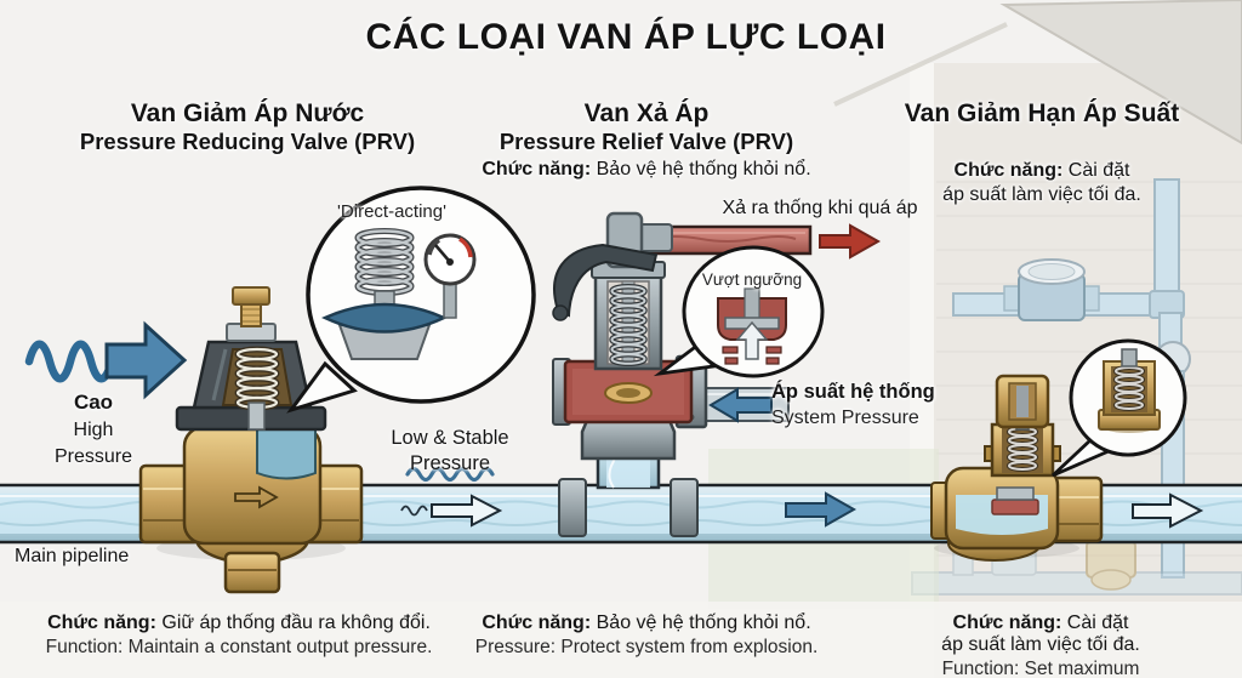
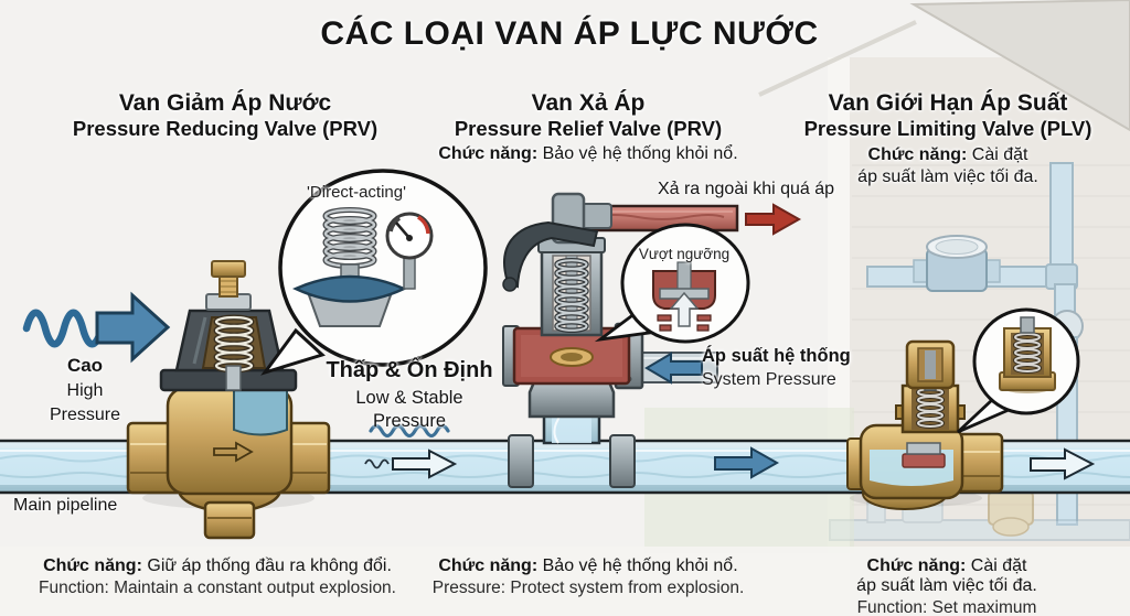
- CÁC LOẠI VAN ÁP LỰC LOẠI
+ CÁC LOẠI VAN ÁP LỰC NƯỚC
  Van Giảm Áp Nước
  Pressure Reducing Valve (PRV)
  Van Xả Áp
  Pressure Relief Valve (PRV)
  Chức năng: Bảo vệ hệ thống khỏi nổ.
- Van Giảm Hạn Áp Suất
+ Van Giới Hạn Áp Suất
+ Pressure Limiting Valve (PLV)
  Chức năng: Cài đặt áp suất làm việc tối đa.
  'Direct-acting'
  Vượt ngưỡng
- Xả ra thống khi quá áp
+ Xả ra ngoài khi quá áp
  Cao
  High
  Pressure
+ Thấp & Ổn Định
  Low & Stable
  Pressure
  Áp suất hệ thống
  System Pressure
  Main pipeline
  Chức năng: Giữ áp thống đầu ra không đổi.
- Function: Maintain a constant output pressure.
+ Function: Maintain a constant output explosion.
  Chức năng: Bảo vệ hệ thống khỏi nổ.
  Pressure: Protect system from explosion.
  Chức năng: Cài đặt áp suất làm việc tối đa.
